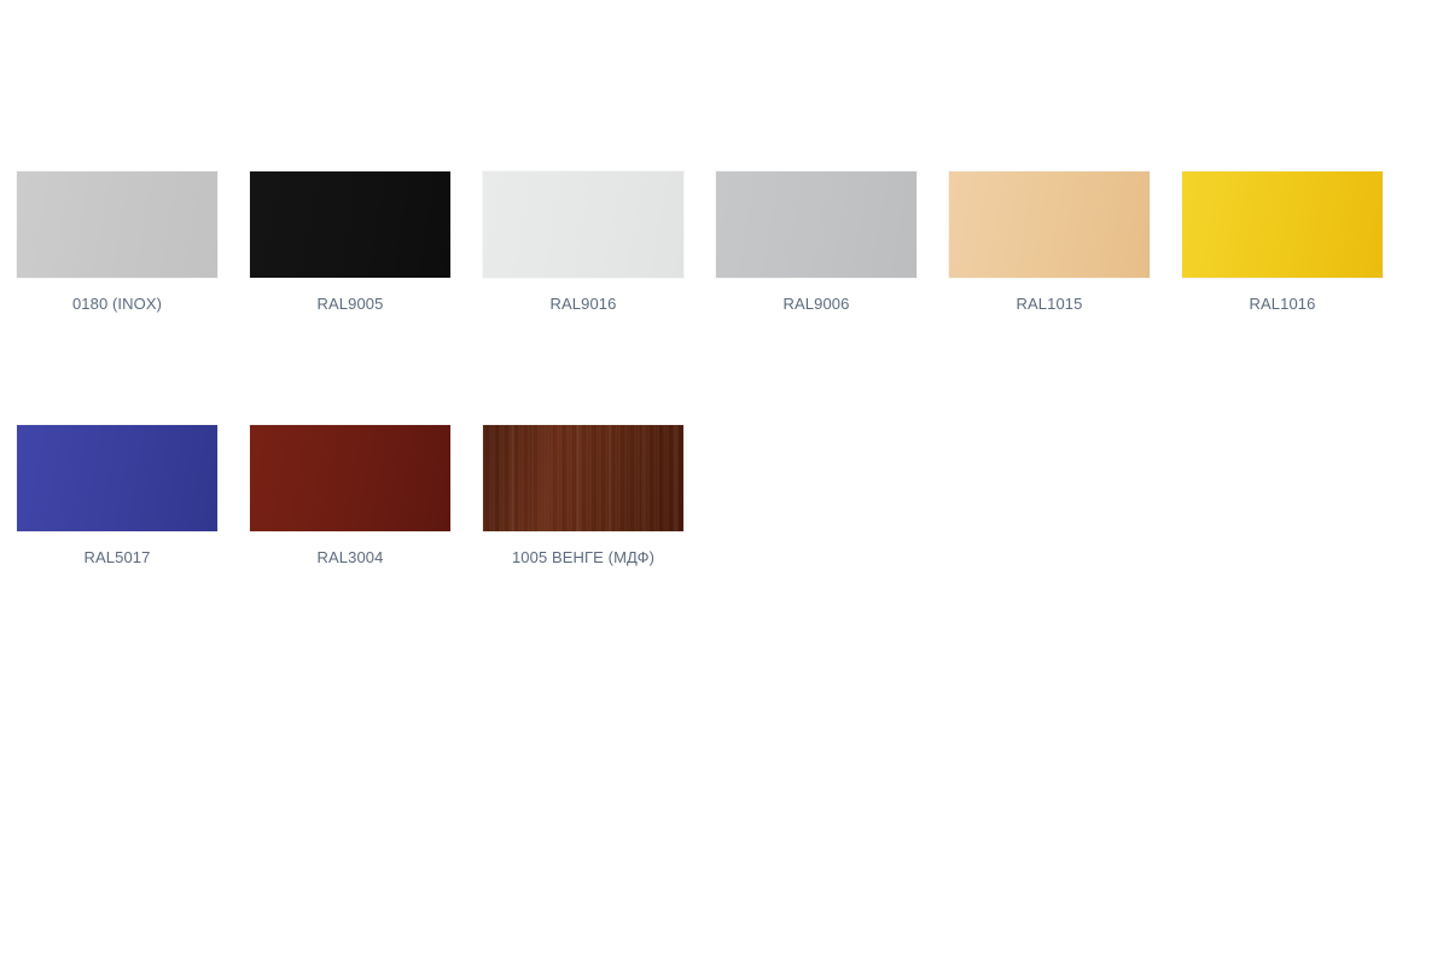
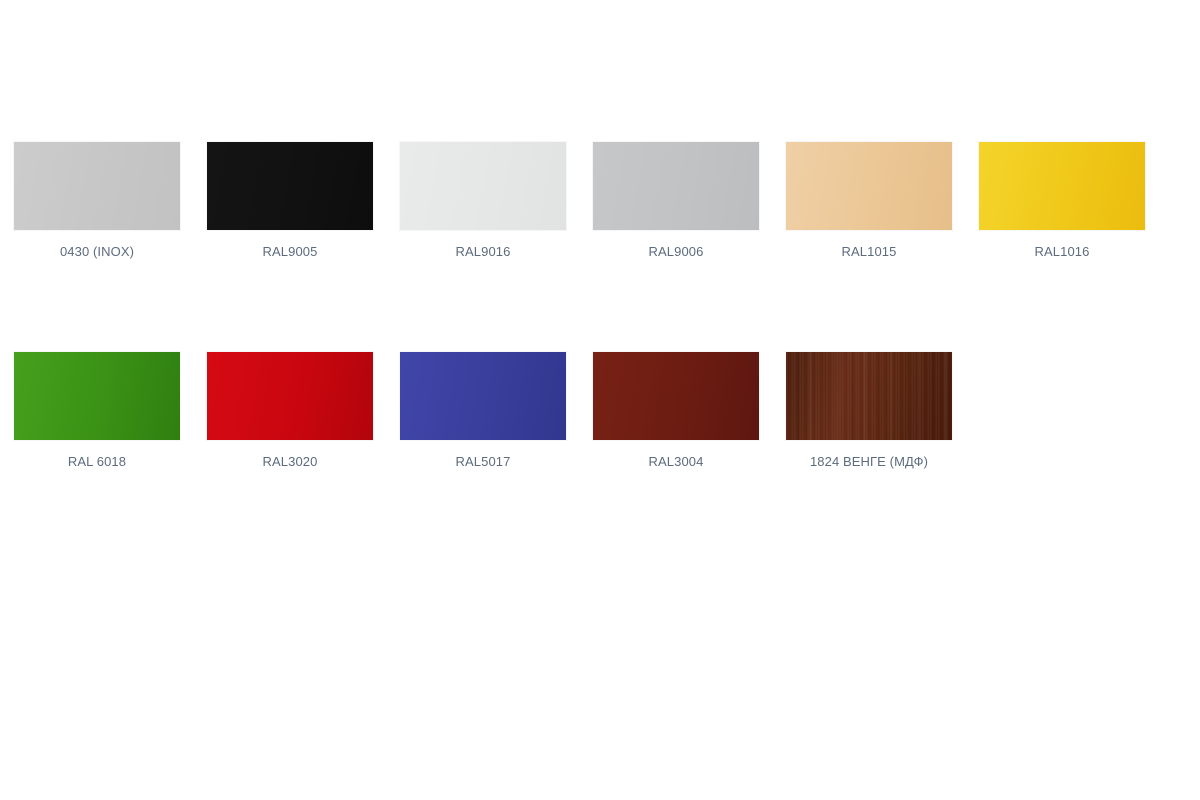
- 0180 (INOX)
+ 0430 (INOX)
  RAL9005
  RAL9016
  RAL9006
  RAL1015
  RAL1016
+ RAL 6018
+ RAL3020
  RAL5017
  RAL3004
- 1005 ВЕНГЕ (МДФ)
+ 1824 ВЕНГЕ (МДФ)
